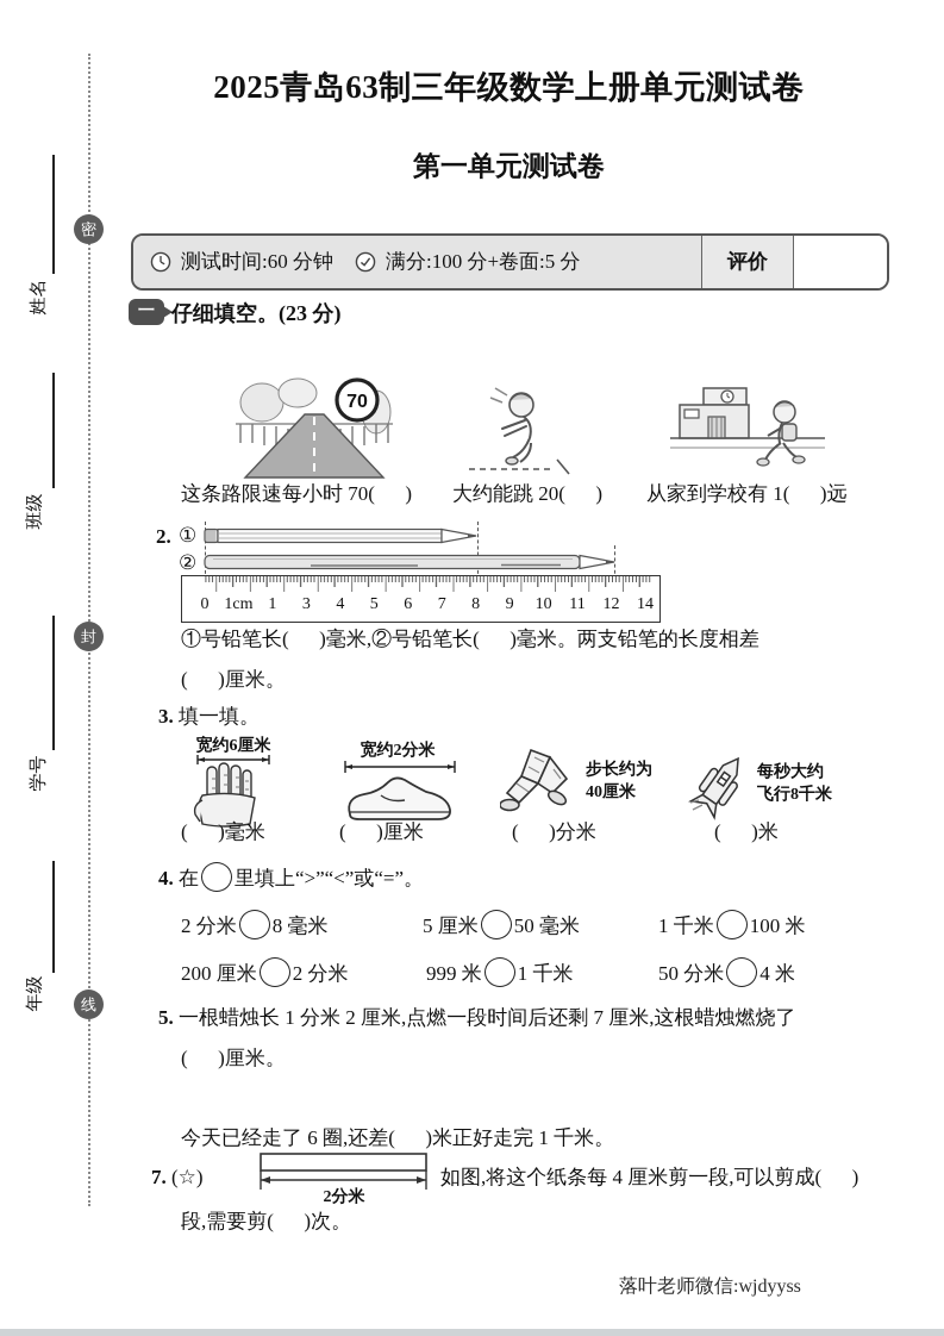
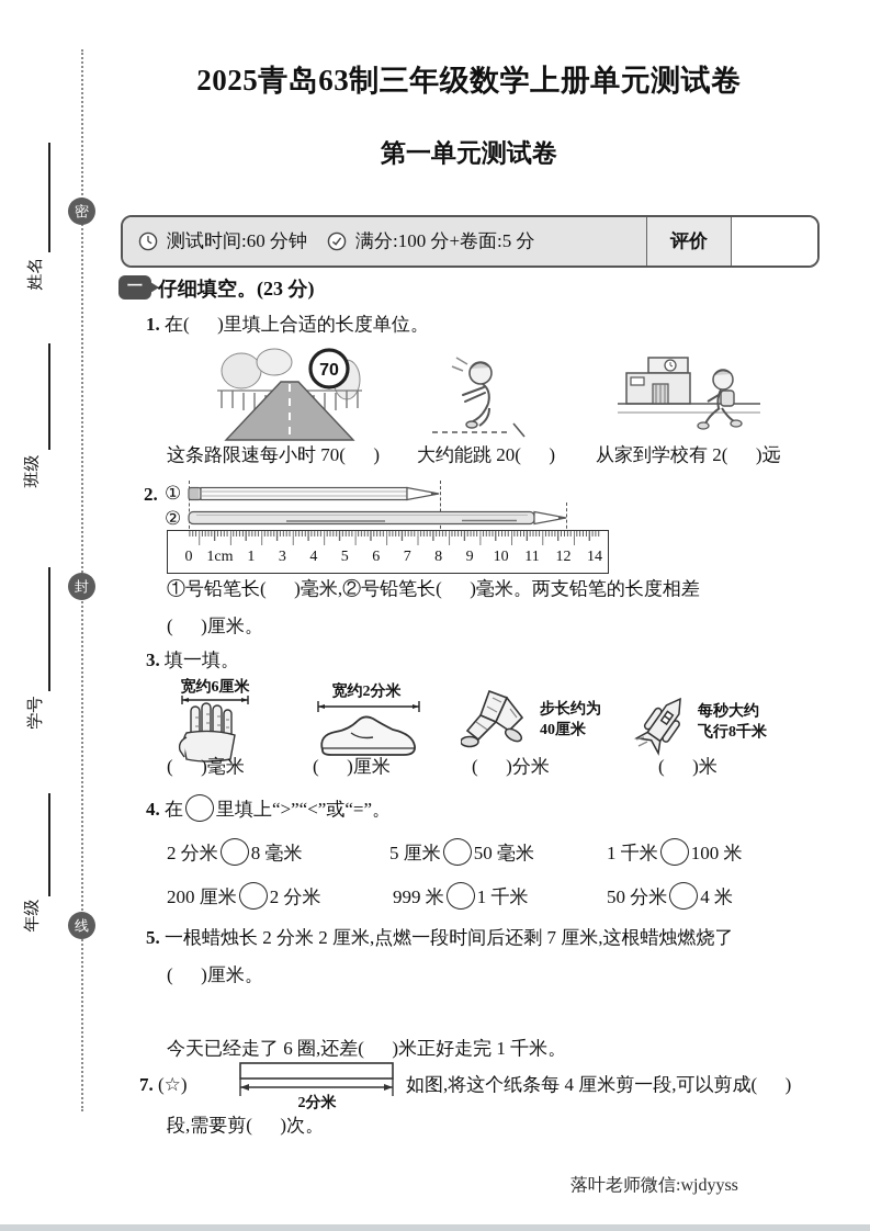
  密
  封
  线
  2025青岛63制三年级数学上册单元测试卷
  第一单元测试卷
  测试时间:60 分钟
  满分:100 分+卷面:5 分
  评价
  一
  仔细填空。(23 分)
+ 1. 在( )里填上合适的长度单位。
  70
  这条路限速每小时 70( )
  大约能跳 20( )
- 从家到学校有 1( )远
+ 从家到学校有 2( )远
  2.
  ①
  ②
  0
  1cm
  1
  3
  4
  5
  6
  7
  8
  9
  10
  11
  12
  14
  ①号铅笔长( )毫米,②号铅笔长( )毫米。两支铅笔的长度相差
  ( )厘米。
  3. 填一填。
  宽约6厘米
  ( )毫米
  宽约2分米
  ( )厘米
  步长约为
  40厘米
  ( )分米
  每秒大约
  飞行8千米
  ( )米
  4. 在 里填上“>”“<”或“=”。
  2 分米 8 毫米
  5 厘米 50 毫米
  1 千米 100 米
  200 厘米 2 分米
  999 米 1 千米
  50 分米 4 米
- 5. 一根蜡烛长 1 分米 2 厘米,点燃一段时间后还剩 7 厘米,这根蜡烛燃烧了
+ 5. 一根蜡烛长 2 分米 2 厘米,点燃一段时间后还剩 7 厘米,这根蜡烛燃烧了
  ( )厘米。
  今天已经走了 6 圈,还差( )米正好走完 1 千米。
  7. (☆)
  2分米
  如图,将这个纸条每 4 厘米剪一段,可以剪成( )
  段,需要剪( )次。
  落叶老师微信:wjdyyss
